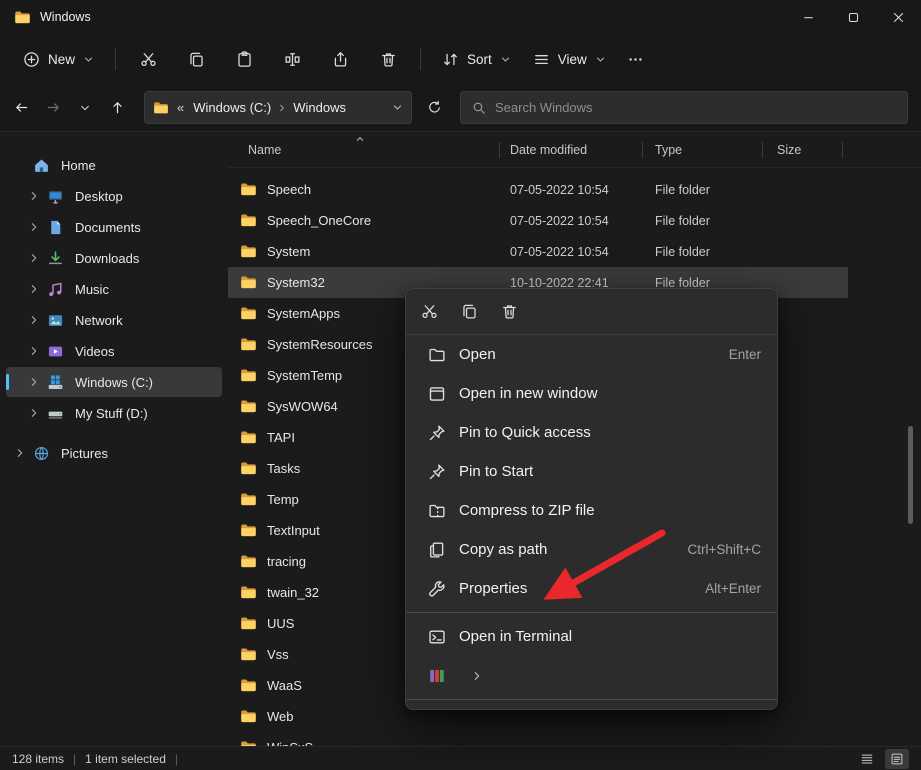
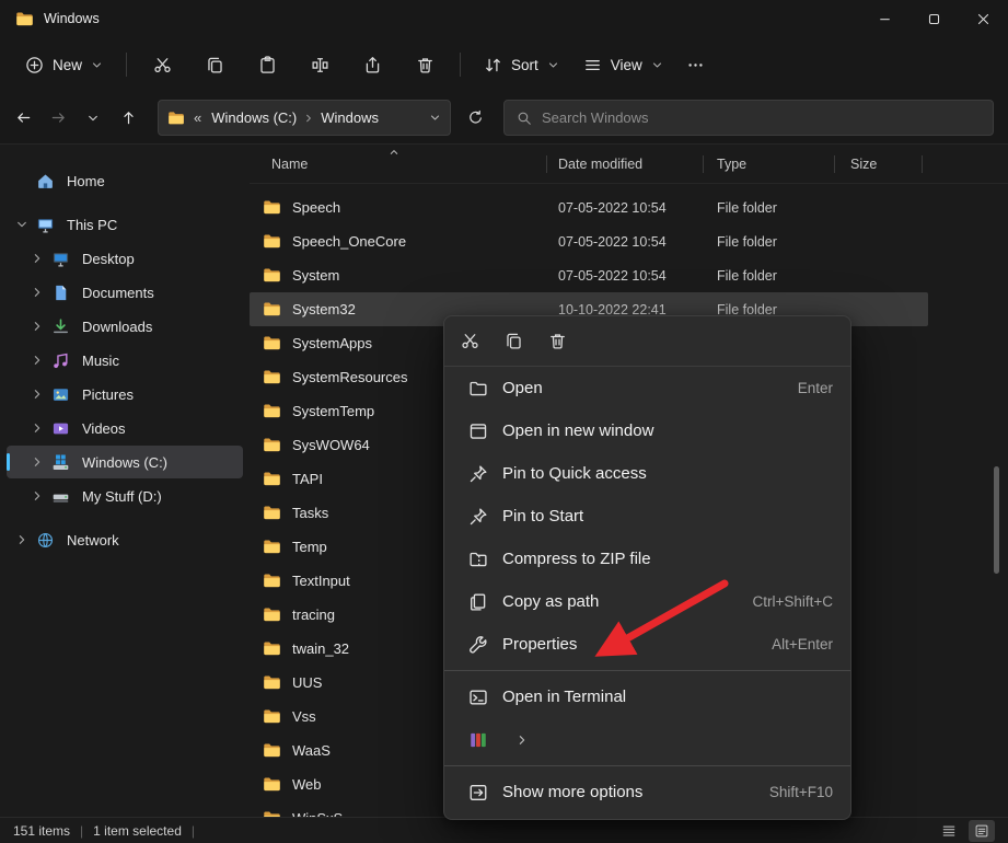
  Windows
  New
  Sort
  View
  «
  Windows (C:)
  Windows
  Search Windows
  Home
+ This PC
  Desktop
  Documents
  Downloads
  Music
- Network
+ Pictures
  Videos
  Windows (C:)
  My Stuff (D:)
- Pictures
+ Network
  Name
  Date modified
  Type
  Size
  Speech
  07-05-2022 10:54
  File folder
  Speech_OneCore
  07-05-2022 10:54
  File folder
  System
  07-05-2022 10:54
  File folder
  System32
  10-10-2022 22:41
  File folder
  SystemApps
  SystemResources
  SystemTemp
  SysWOW64
  TAPI
  Tasks
  Temp
  TextInput
  tracing
  twain_32
  UUS
  Vss
  WaaS
  Web
- 128 items
+ 151 items
  |
  1 item selected
  |
  Open
  Enter
  Open in new window
  Pin to Quick access
  Pin to Start
  Compress to ZIP file
  Copy as path
  Ctrl+Shift+C
  Properties
  Alt+Enter
  Open in Terminal
+ Show more options
+ Shift+F10
